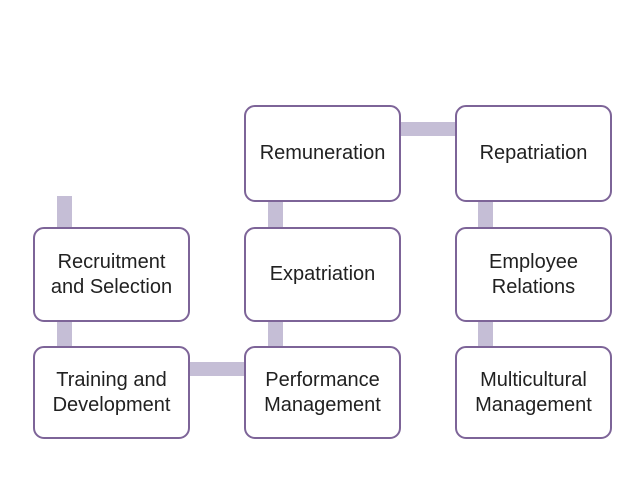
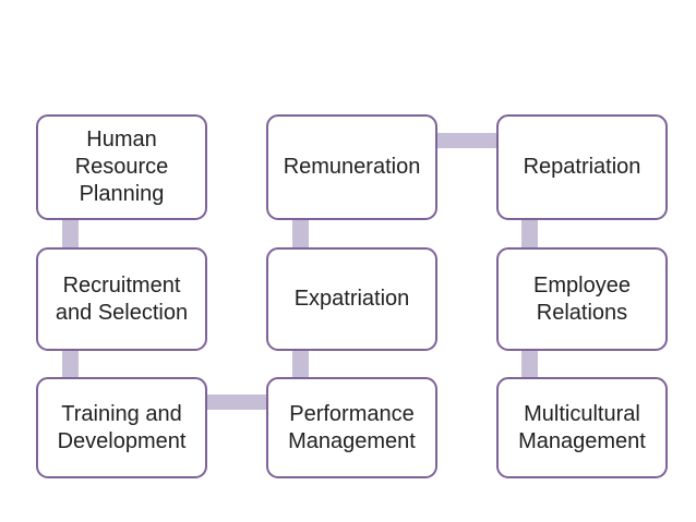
+ Human
+ Resource
+ Planning
  Remuneration
  Repatriation
  Recruitment
  and Selection
  Expatriation
  Employee
  Relations
  Training and
  Development
  Performance
  Management
  Multicultural
  Management
